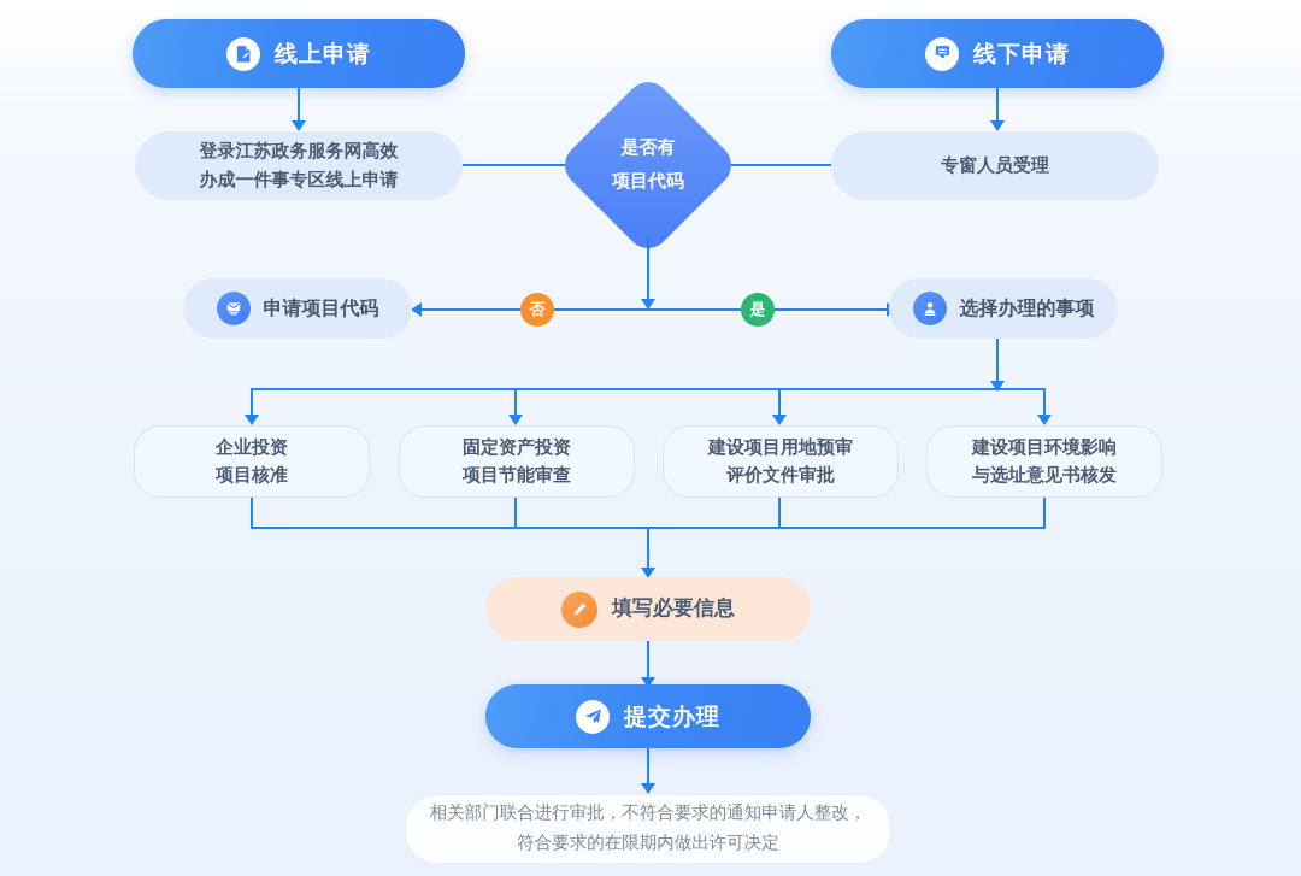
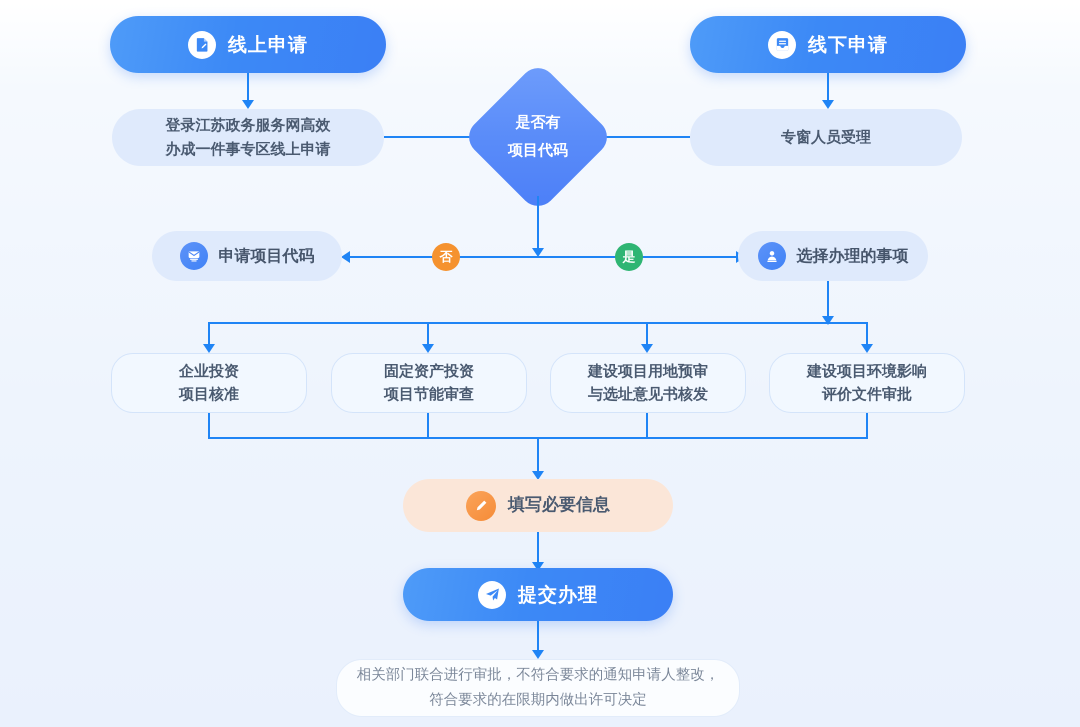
  线上申请
  线下申请
  登录江苏政务服务网高效
  办成一件事专区线上申请
  专窗人员受理
  是否有
  项目代码
  否
  是
  申请项目代码
  选择办理的事项
  企业投资
  项目核准
  固定资产投资
  项目节能审查
  建设项目用地预审
- 评价文件审批
+ 与选址意见书核发
  建设项目环境影响
- 与选址意见书核发
+ 评价文件审批
  填写必要信息
  提交办理
  相关部门联合进行审批，不符合要求的通知申请人整改，
  符合要求的在限期内做出许可决定
